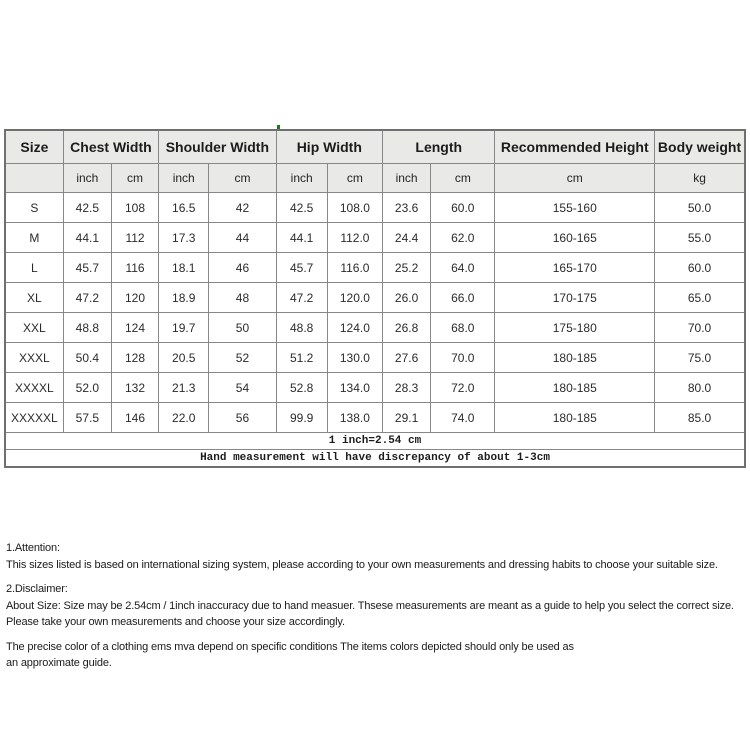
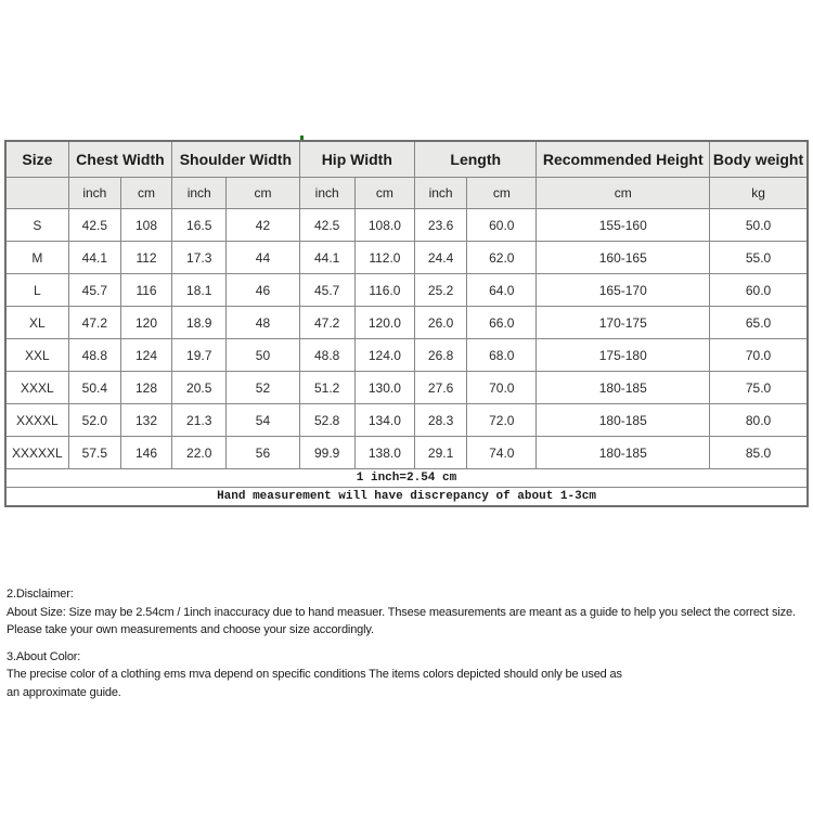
  Size	Chest Width	Shoulder Width	Hip Width	Length	Recommended Height	Body weight
  	inch	cm	inch	cm	inch	cm	inch	cm	cm	kg
  S	42.5	108	16.5	42	42.5	108.0	23.6	60.0	155-160	50.0
  M	44.1	112	17.3	44	44.1	112.0	24.4	62.0	160-165	55.0
  L	45.7	116	18.1	46	45.7	116.0	25.2	64.0	165-170	60.0
  XL	47.2	120	18.9	48	47.2	120.0	26.0	66.0	170-175	65.0
  XXL	48.8	124	19.7	50	48.8	124.0	26.8	68.0	175-180	70.0
  XXXL	50.4	128	20.5	52	51.2	130.0	27.6	70.0	180-185	75.0
  XXXXL	52.0	132	21.3	54	52.8	134.0	28.3	72.0	180-185	80.0
  XXXXXL	57.5	146	22.0	56	99.9	138.0	29.1	74.0	180-185	85.0
  1 inch=2.54 cm
  Hand measurement will have discrepancy of about 1-3cm
- 1.Attention:
- This sizes listed is based on international sizing system, please according to your own measurements and dressing habits to choose your suitable size.
  2.Disclaimer:
  About Size: Size may be 2.54cm / 1inch inaccuracy due to hand measuer. Thsese measurements are meant as a guide to help you select the correct size.
  Please take your own measurements and choose your size accordingly.
+ 3.About Color:
  The precise color of a clothing ems mva depend on specific conditions The items colors depicted should only be used as
  an approximate guide.
